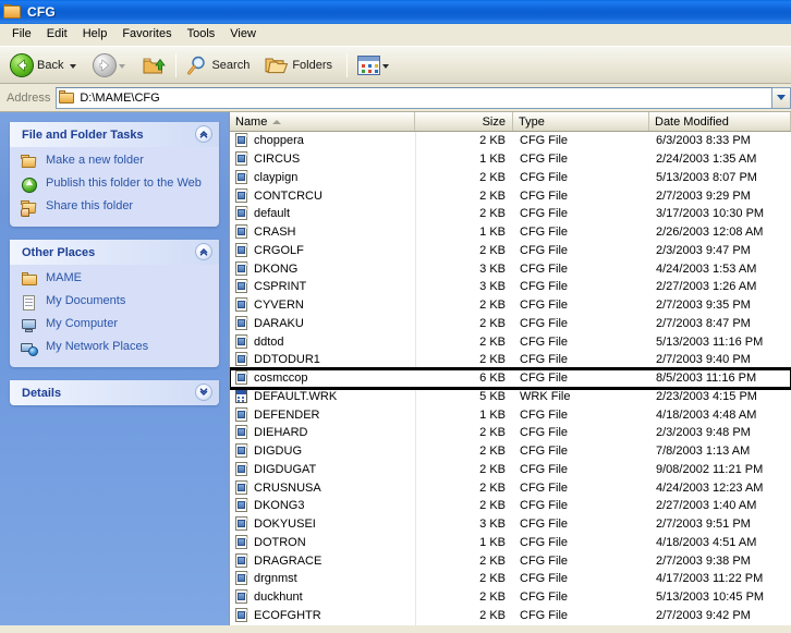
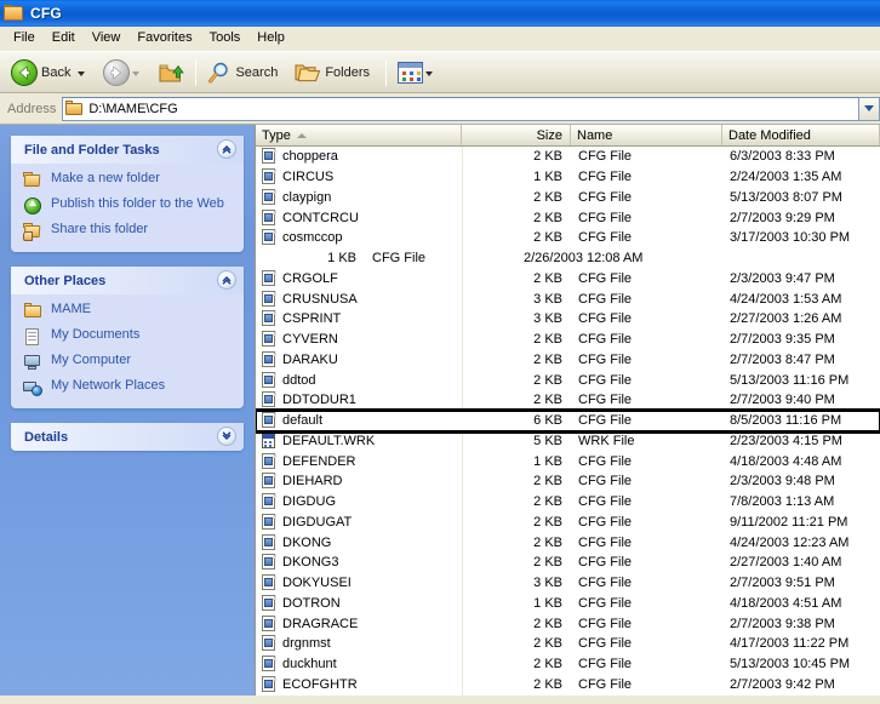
  CFG
  File
  Edit
- Help
+ View
  Favorites
  Tools
- View
+ Help
  Back
  Search
  Folders
  Address
  D:\MAME\CFG
  File and Folder Tasks
  Make a new folder
  Publish this folder to the Web
  Share this folder
  Other Places
  MAME
  My Documents
  My Computer
  My Network Places
  Details
- Name
+ Type
  Size
- Type
+ Name
  Date Modified
  choppera
  2 KB
  CFG File
  6/3/2003 8:33 PM
  CIRCUS
  1 KB
  CFG File
  2/24/2003 1:35 AM
  claypign
  2 KB
  CFG File
  5/13/2003 8:07 PM
  CONTCRCU
  2 KB
  CFG File
  2/7/2003 9:29 PM
- default
+ cosmccop
  2 KB
  CFG File
  3/17/2003 10:30 PM
- CRASH
  1 KB
  CFG File
  2/26/2003 12:08 AM
  CRGOLF
  2 KB
  CFG File
  2/3/2003 9:47 PM
- DKONG
+ CRUSNUSA
  3 KB
  CFG File
  4/24/2003 1:53 AM
  CSPRINT
  3 KB
  CFG File
  2/27/2003 1:26 AM
  CYVERN
  2 KB
  CFG File
  2/7/2003 9:35 PM
  DARAKU
  2 KB
  CFG File
  2/7/2003 8:47 PM
  ddtod
  2 KB
  CFG File
  5/13/2003 11:16 PM
  DDTODUR1
  2 KB
  CFG File
  2/7/2003 9:40 PM
- cosmccop
+ default
  6 KB
  CFG File
  8/5/2003 11:16 PM
  DEFAULT.WRK
  5 KB
  WRK File
  2/23/2003 4:15 PM
  DEFENDER
  1 KB
  CFG File
  4/18/2003 4:48 AM
  DIEHARD
  2 KB
  CFG File
  2/3/2003 9:48 PM
  DIGDUG
  2 KB
  CFG File
  7/8/2003 1:13 AM
  DIGDUGAT
  2 KB
  CFG File
- 9/08/2002 11:21 PM
+ 9/11/2002 11:21 PM
- CRUSNUSA
+ DKONG
  2 KB
  CFG File
  4/24/2003 12:23 AM
  DKONG3
  2 KB
  CFG File
  2/27/2003 1:40 AM
  DOKYUSEI
  3 KB
  CFG File
  2/7/2003 9:51 PM
  DOTRON
  1 KB
  CFG File
  4/18/2003 4:51 AM
  DRAGRACE
  2 KB
  CFG File
  2/7/2003 9:38 PM
  drgnmst
  2 KB
  CFG File
  4/17/2003 11:22 PM
  duckhunt
  2 KB
  CFG File
  5/13/2003 10:45 PM
  ECOFGHTR
  2 KB
  CFG File
  2/7/2003 9:42 PM
